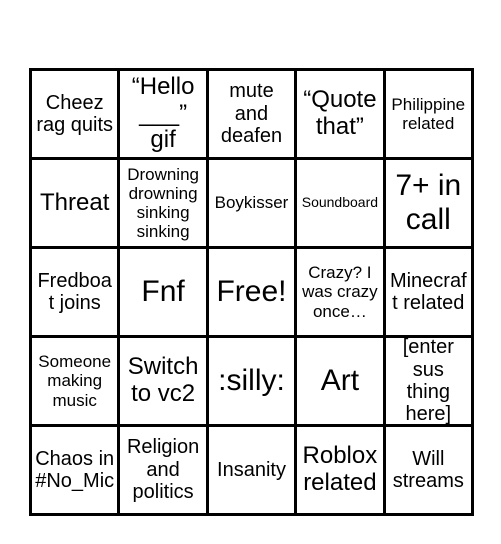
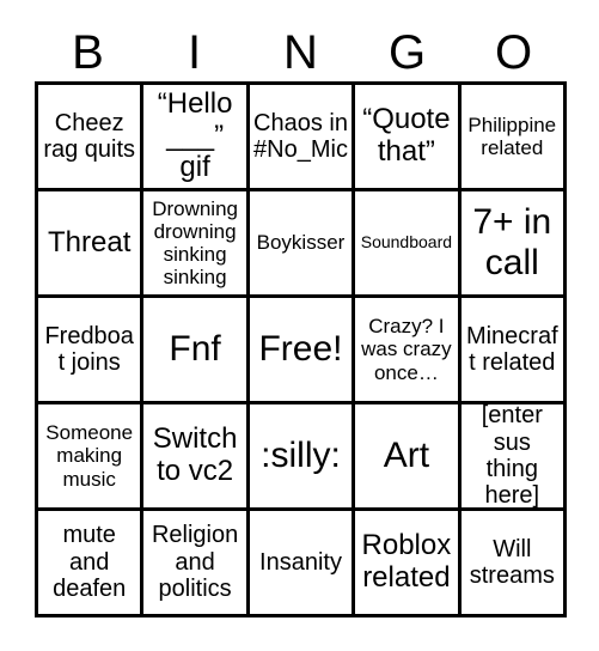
+ B
+ I
+ N
+ G
+ O
  Cheez rag quits
  “Hello ___” gif
- mute and deafen
+ Chaos in #No_Mic
  “Quote that”
  Philippine related
  Threat
  Drowning drowning sinking sinking
  Boykisser
  Soundboard
  7+ in call
  Fredboat joins
  Fnf
  Free!
  Crazy? I was crazy once…
  Minecraft related
  Someone making music
  Switch to vc2
  :silly:
  Art
  [enter sus thing here]
- Chaos in #No_Mic
+ mute and deafen
  Religion and politics
  Insanity
  Roblox related
  Will streams
